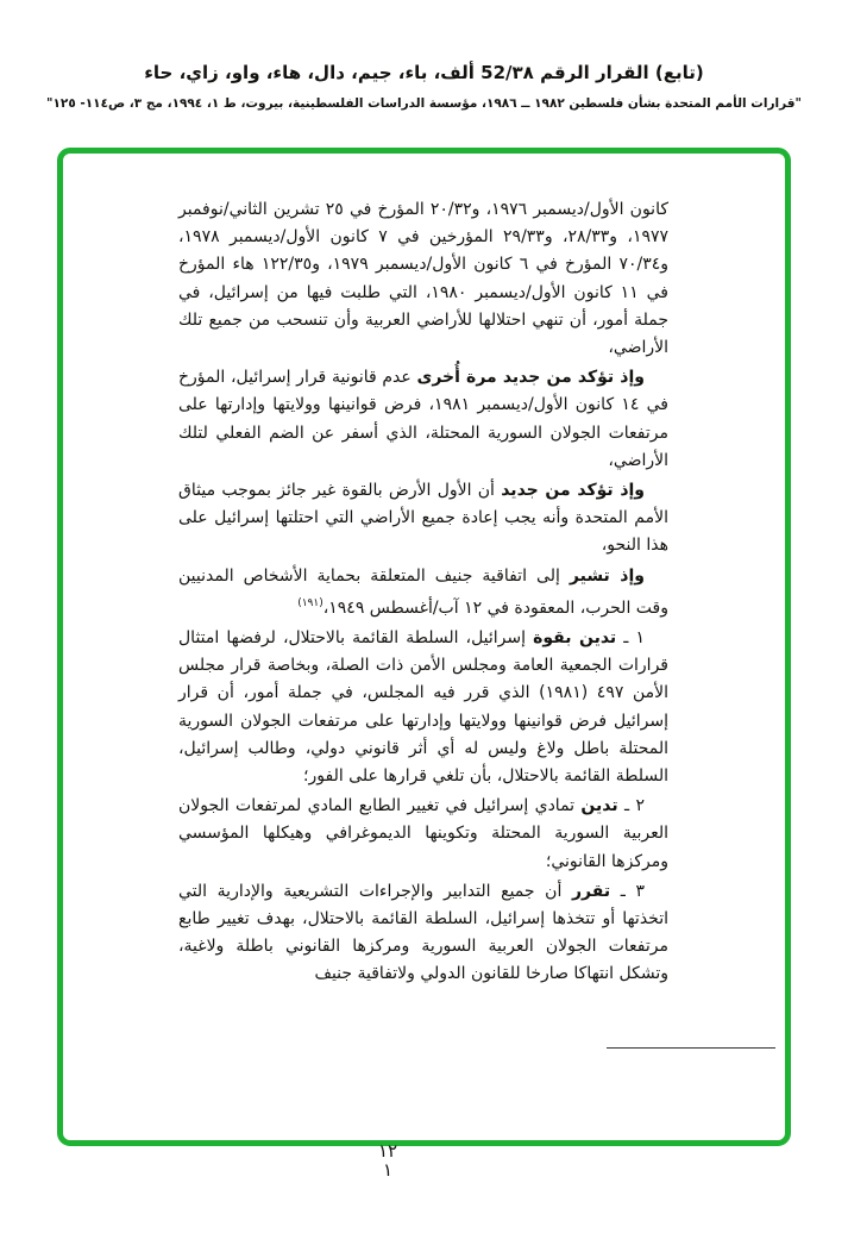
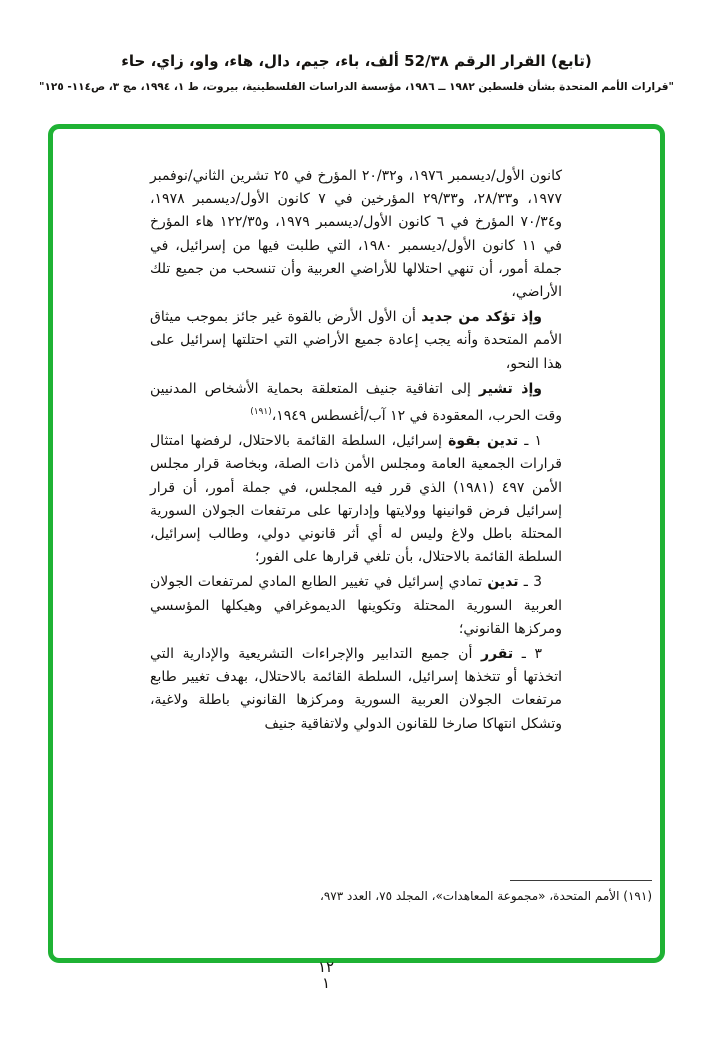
  (تابع) القرار الرقم 52/٣٨ ألف، باء، جيم، دال، هاء، واو، زاي، حاء
  "قرارات الأمم المتحدة بشأن فلسطين ١٩٨٢ ــ ١٩٨٦، مؤسسة الدراسات الفلسطينية، بيروت، ط ١، ١٩٩٤، مج ٣، ص١١٤- ١٢٥"
  كانون الأول/ديسمبر ١٩٧٦، و٢٠/٣٢ المؤرخ في ٢٥ تشرين الثاني/نوفمبر ١٩٧٧، و٢٨/٣٣، و٢٩/٣٣ المؤرخين في ٧ كانون الأول/ديسمبر ١٩٧٨، و٧٠/٣٤ المؤرخ في ٦ كانون الأول/ديسمبر ١٩٧٩، و١٢٢/٣٥ هاء المؤرخ في ١١ كانون الأول/ديسمبر ١٩٨٠، التي طلبت فيها من إسرائيل، في جملة أمور، أن تنهي احتلالها للأراضي العربية وأن تنسحب من جميع تلك الأراضي،
- وإذ تؤكد من جديد مرة أُخرى عدم قانونية قرار إسرائيل، المؤرخ في ١٤ كانون الأول/ديسمبر ١٩٨١، فرض قوانينها وولايتها وإدارتها على مرتفعات الجولان السورية المحتلة، الذي أسفر عن الضم الفعلي لتلك الأراضي،
  وإذ تؤكد من جديد أن الأول الأرض بالقوة غير جائز بموجب ميثاق الأمم المتحدة وأنه يجب إعادة جميع الأراضي التي احتلتها إسرائيل على هذا النحو،
  وإذ تشير إلى اتفاقية جنيف المتعلقة بحماية الأشخاص المدنيين وقت الحرب، المعقودة في ١٢ آب/أغسطس ١٩٤٩،(١٩١)
  ١ ـ تدين بقوة إسرائيل، السلطة القائمة بالاحتلال، لرفضها امتثال قرارات الجمعية العامة ومجلس الأمن ذات الصلة، وبخاصة قرار مجلس الأمن ٤٩٧ (١٩٨١) الذي قرر فيه المجلس، في جملة أمور، أن قرار إسرائيل فرض قوانينها وولايتها وإدارتها على مرتفعات الجولان السورية المحتلة باطل ولاغ وليس له أي أثر قانوني دولي، وطالب إسرائيل، السلطة القائمة بالاحتلال، بأن تلغي قرارها على الفور؛
- ٢ ـ تدين تمادي إسرائيل في تغيير الطابع المادي لمرتفعات الجولان العربية السورية المحتلة وتكوينها الديموغرافي وهيكلها المؤسسي ومركزها القانوني؛
+ 3 ـ تدين تمادي إسرائيل في تغيير الطابع المادي لمرتفعات الجولان العربية السورية المحتلة وتكوينها الديموغرافي وهيكلها المؤسسي ومركزها القانوني؛
  ٣ ـ تقرر أن جميع التدابير والإجراءات التشريعية والإدارية التي اتخذتها أو تتخذها إسرائيل، السلطة القائمة بالاحتلال، بهدف تغيير طابع مرتفعات الجولان العربية السورية ومركزها القانوني باطلة ولاغية، وتشكل انتهاكا صارخا للقانون الدولي ولاتفاقية جنيف
+ (١٩١) الأمم المتحدة، «مجموعة المعاهدات»، المجلد ٧٥، العدد ٩٧٣،
  ١٢
  ١
